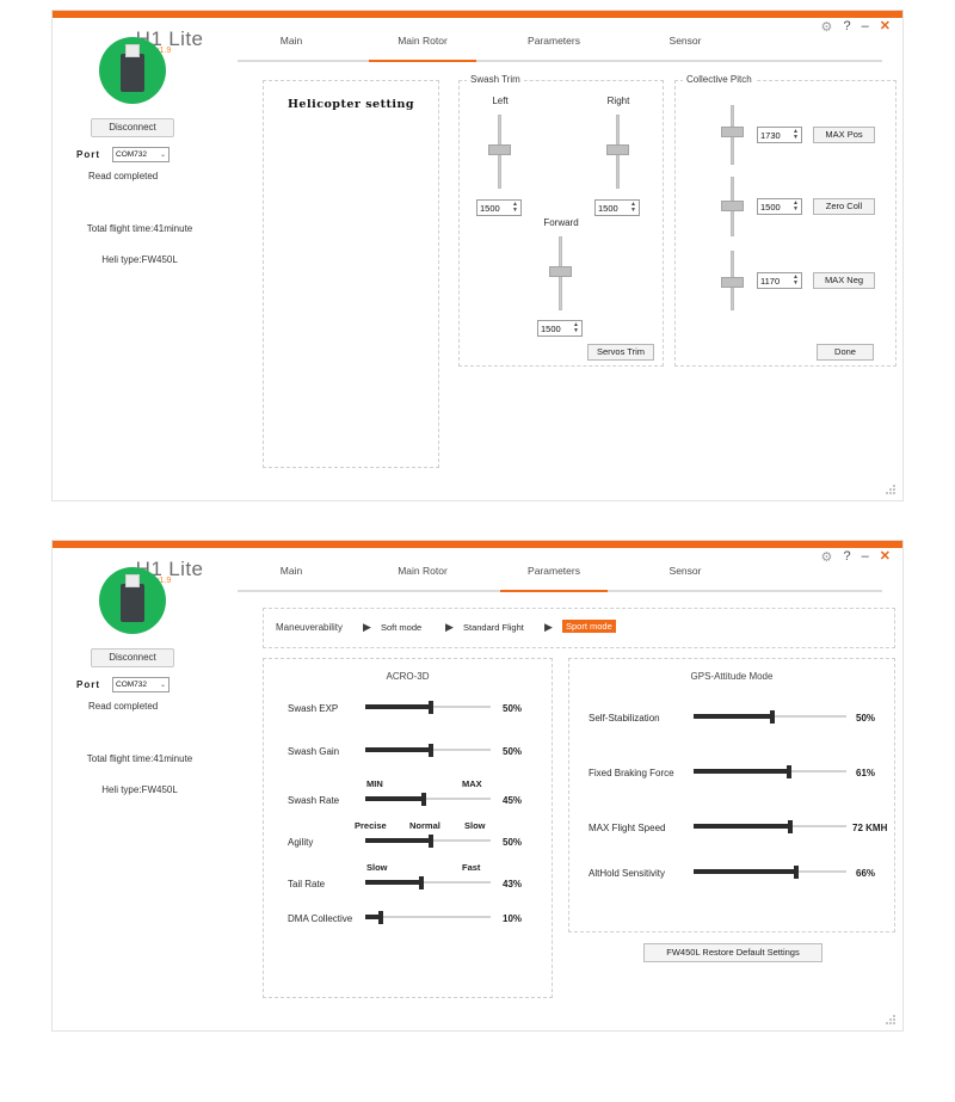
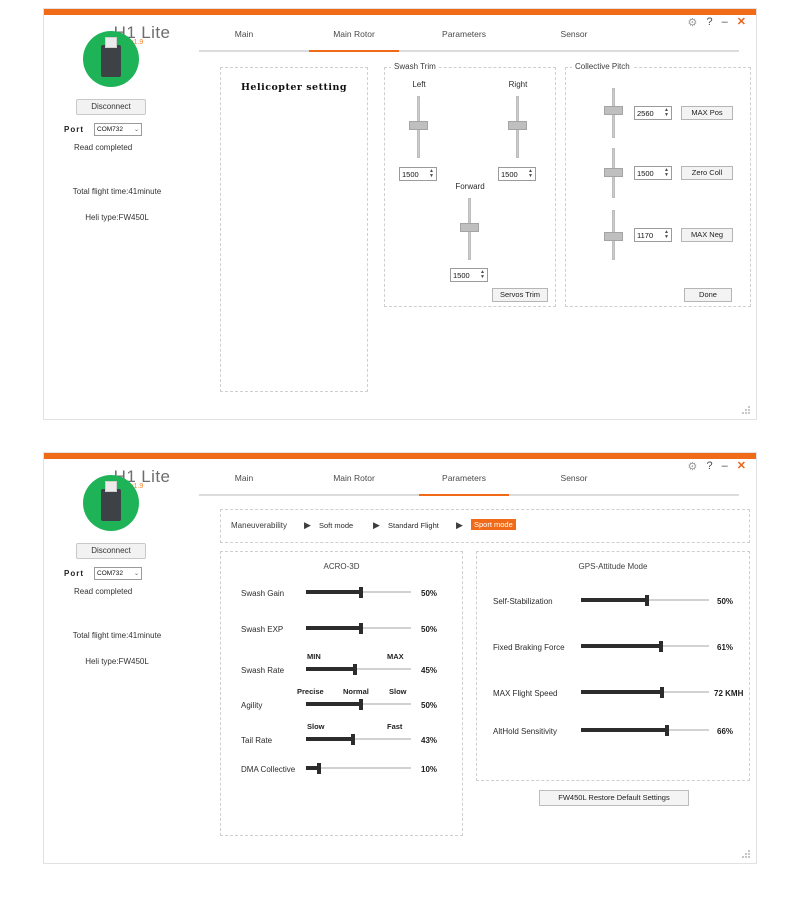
  ⚙
  ?
  –
  ✕
  1 Lite
  Disconnect
  Port
  Read completed
  Total flight time:41minute
  Heli type:FW450L
  Main
  Main Rotor
  Parameters
  Sensor
  Helicopter setting
  Swash Trim
  Left
  1500
  Right
  1500
  Forward
  1500
  Servos Trim
  Collective Pitch
- 1730
+ 2560
  MAX Pos
  1500
  Zero Coll
  1170
  MAX Neg
  Done
  ⚙
  ?
  –
  ✕
  1 Lite
  Disconnect
  Port
  Read completed
  Total flight time:41minute
  Heli type:FW450L
  Main
  Main Rotor
  Parameters
  Sensor
  Maneuverability
  ▶
  Soft mode
  ▶
  Standard Flight
  ▶
  Sport mode
  ACRO-3D
- Swash EXP
+ Swash Gain
  50%
- Swash Gain
+ Swash EXP
  50%
  Swash Rate
  MIN
  MAX
  45%
  Agility
  Precise
  Normal
  Slow
  50%
  Tail Rate
  Slow
  Fast
  43%
  DMA Collective
  10%
  GPS-Attitude Mode
  Self-Stabilization
  50%
  Fixed Braking Force
  61%
  MAX Flight Speed
  72 KMH
  AltHold Sensitivity
  66%
  FW450L Restore Default Settings
